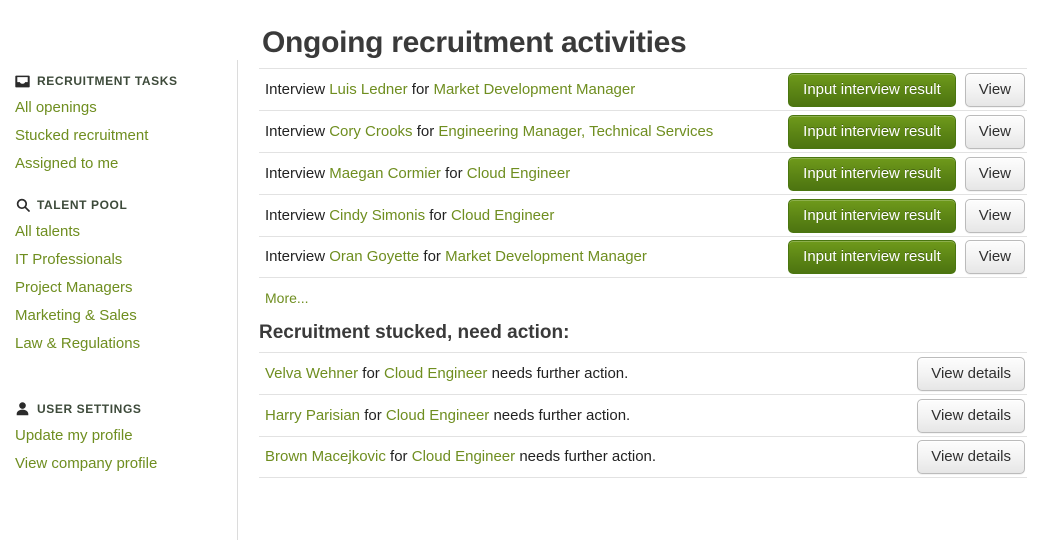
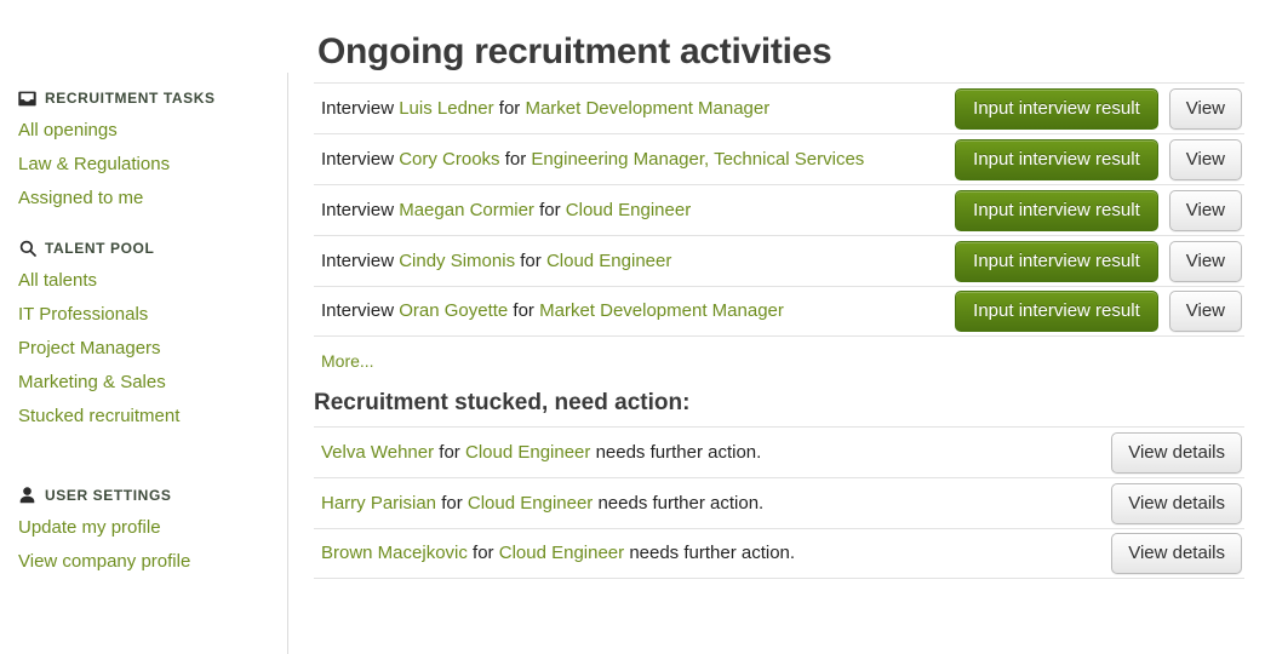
  Ongoing recruitment activities
  RECRUITMENT TASKS
  All openings
- Stucked recruitment
+ Law & Regulations
  Assigned to me
  TALENT POOL
  All talents
  IT Professionals
  Project Managers
  Marketing & Sales
- Law & Regulations
+ Stucked recruitment
  USER SETTINGS
  Update my profile
  View company profile
  Interview Luis Ledner for Market Development Manager
  Input interview result
  View
  Interview Cory Crooks for Engineering Manager, Technical Services
  Input interview result
  View
  Interview Maegan Cormier for Cloud Engineer
  Input interview result
  View
  Interview Cindy Simonis for Cloud Engineer
  Input interview result
  View
  Interview Oran Goyette for Market Development Manager
  Input interview result
  View
  More...
  Recruitment stucked, need action:
  Velva Wehner for Cloud Engineer needs further action.
  View details
  Harry Parisian for Cloud Engineer needs further action.
  View details
  Brown Macejkovic for Cloud Engineer needs further action.
  View details
